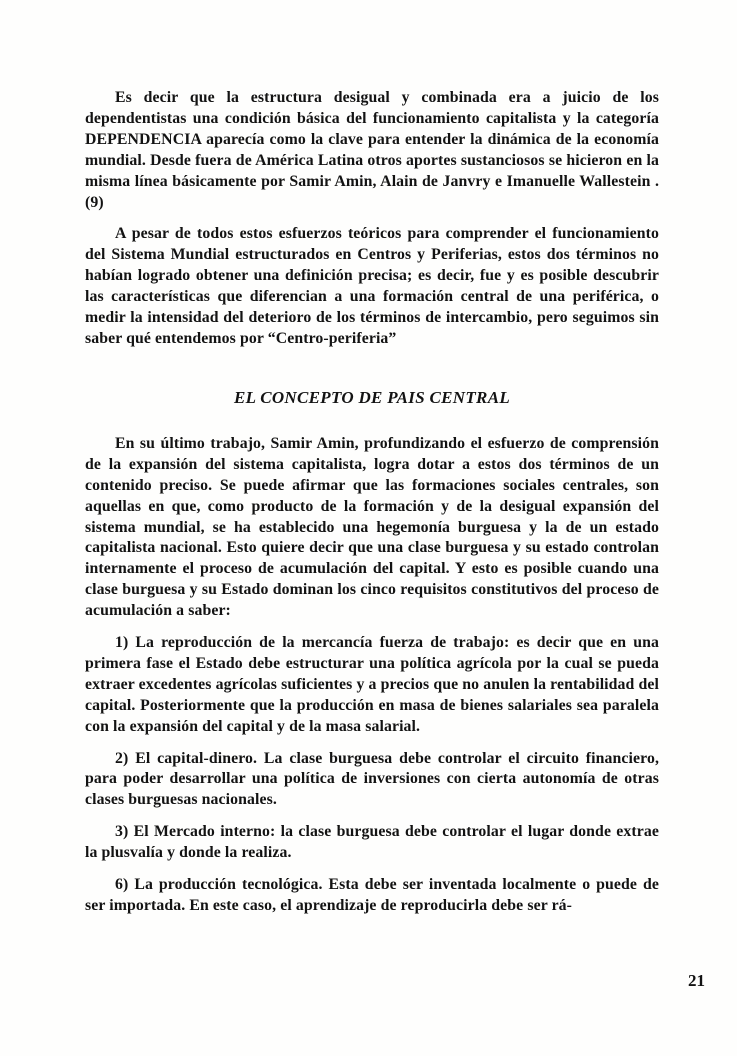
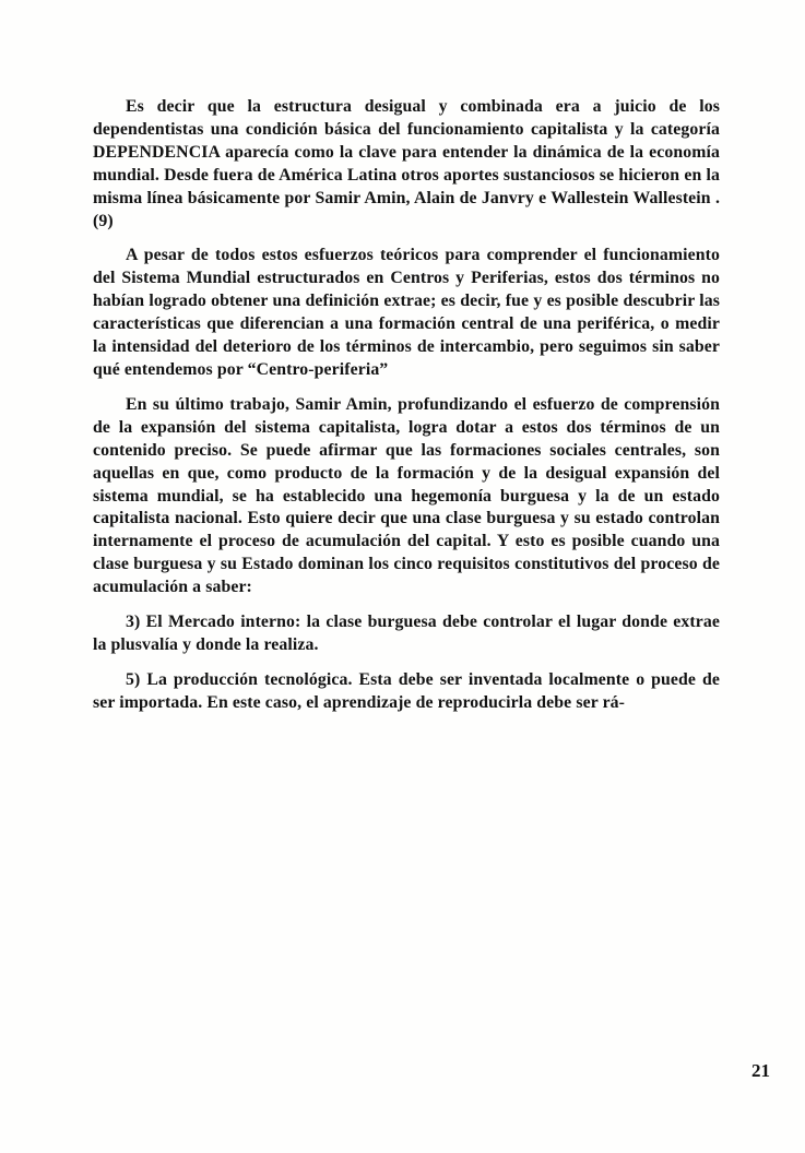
- Es decir que la estructura desigual y combinada era a juicio de los dependentistas una condición básica del funcionamiento capitalista y la categoría DEPENDENCIA aparecía como la clave para entender la dinámica de la economía mundial. Desde fuera de América Latina otros aportes sustanciosos se hicieron en la misma línea básicamente por Samir Amin, Alain de Janvry e Imanuelle Wallestein .(9)
+ Es decir que la estructura desigual y combinada era a juicio de los dependentistas una condición básica del funcionamiento capitalista y la categoría DEPENDENCIA aparecía como la clave para entender la dinámica de la economía mundial. Desde fuera de América Latina otros aportes sustanciosos se hicieron en la misma línea básicamente por Samir Amin, Alain de Janvry e Wallestein Wallestein .(9)
- A pesar de todos estos esfuerzos teóricos para comprender el funcionamiento del Sistema Mundial estructurados en Centros y Periferias, estos dos términos no habían logrado obtener una definición precisa; es decir, fue y es posible descubrir las características que diferencian a una formación central de una periférica, o medir la intensidad del deterioro de los términos de intercambio, pero seguimos sin saber qué entendemos por “Centro-periferia”
+ A pesar de todos estos esfuerzos teóricos para comprender el funcionamiento del Sistema Mundial estructurados en Centros y Periferias, estos dos términos no habían logrado obtener una definición extrae; es decir, fue y es posible descubrir las características que diferencian a una formación central de una periférica, o medir la intensidad del deterioro de los términos de intercambio, pero seguimos sin saber qué entendemos por “Centro-periferia”
- EL CONCEPTO DE PAIS CENTRAL
  En su último trabajo, Samir Amin, profundizando el esfuerzo de comprensión de la expansión del sistema capitalista, logra dotar a estos dos términos de un contenido preciso. Se puede afirmar que las formaciones sociales centrales, son aquellas en que, como producto de la formación y de la desigual expansión del sistema mundial, se ha establecido una hegemonía burguesa y la de un estado capitalista nacional. Esto quiere decir que una clase burguesa y su estado controlan internamente el proceso de acumulación del capital. Y esto es posible cuando una clase burguesa y su Estado dominan los cinco requisitos constitutivos del proceso de acumulación a saber:
- 1) La reproducción de la mercancía fuerza de trabajo: es decir que en una primera fase el Estado debe estructurar una política agrícola por la cual se pueda extraer excedentes agrícolas suficientes y a precios que no anulen la rentabilidad del capital. Posteriormente que la producción en masa de bienes salariales sea paralela con la expansión del capital y de la masa salarial.
- 2) El capital-dinero. La clase burguesa debe controlar el circuito financiero, para poder desarrollar una política de inversiones con cierta autonomía de otras clases burguesas nacionales.
  3) El Mercado interno: la clase burguesa debe controlar el lugar donde extrae la plusvalía y donde la realiza.
- 6) La producción tecnológica. Esta debe ser inventada localmente o puede de ser importada. En este caso, el aprendizaje de reproducirla debe ser rá-
+ 5) La producción tecnológica. Esta debe ser inventada localmente o puede de ser importada. En este caso, el aprendizaje de reproducirla debe ser rá-
  21
